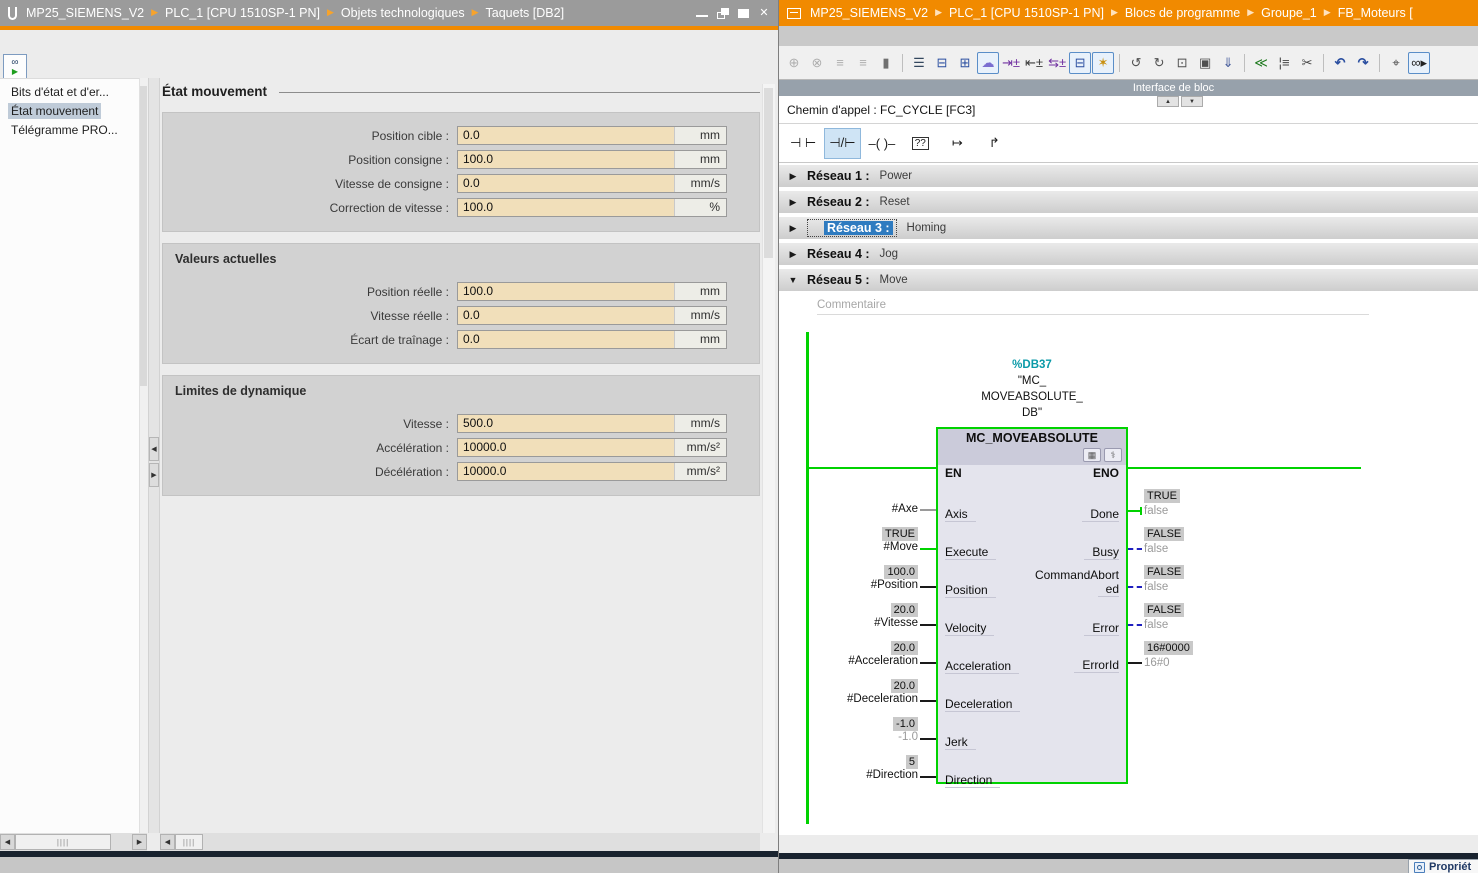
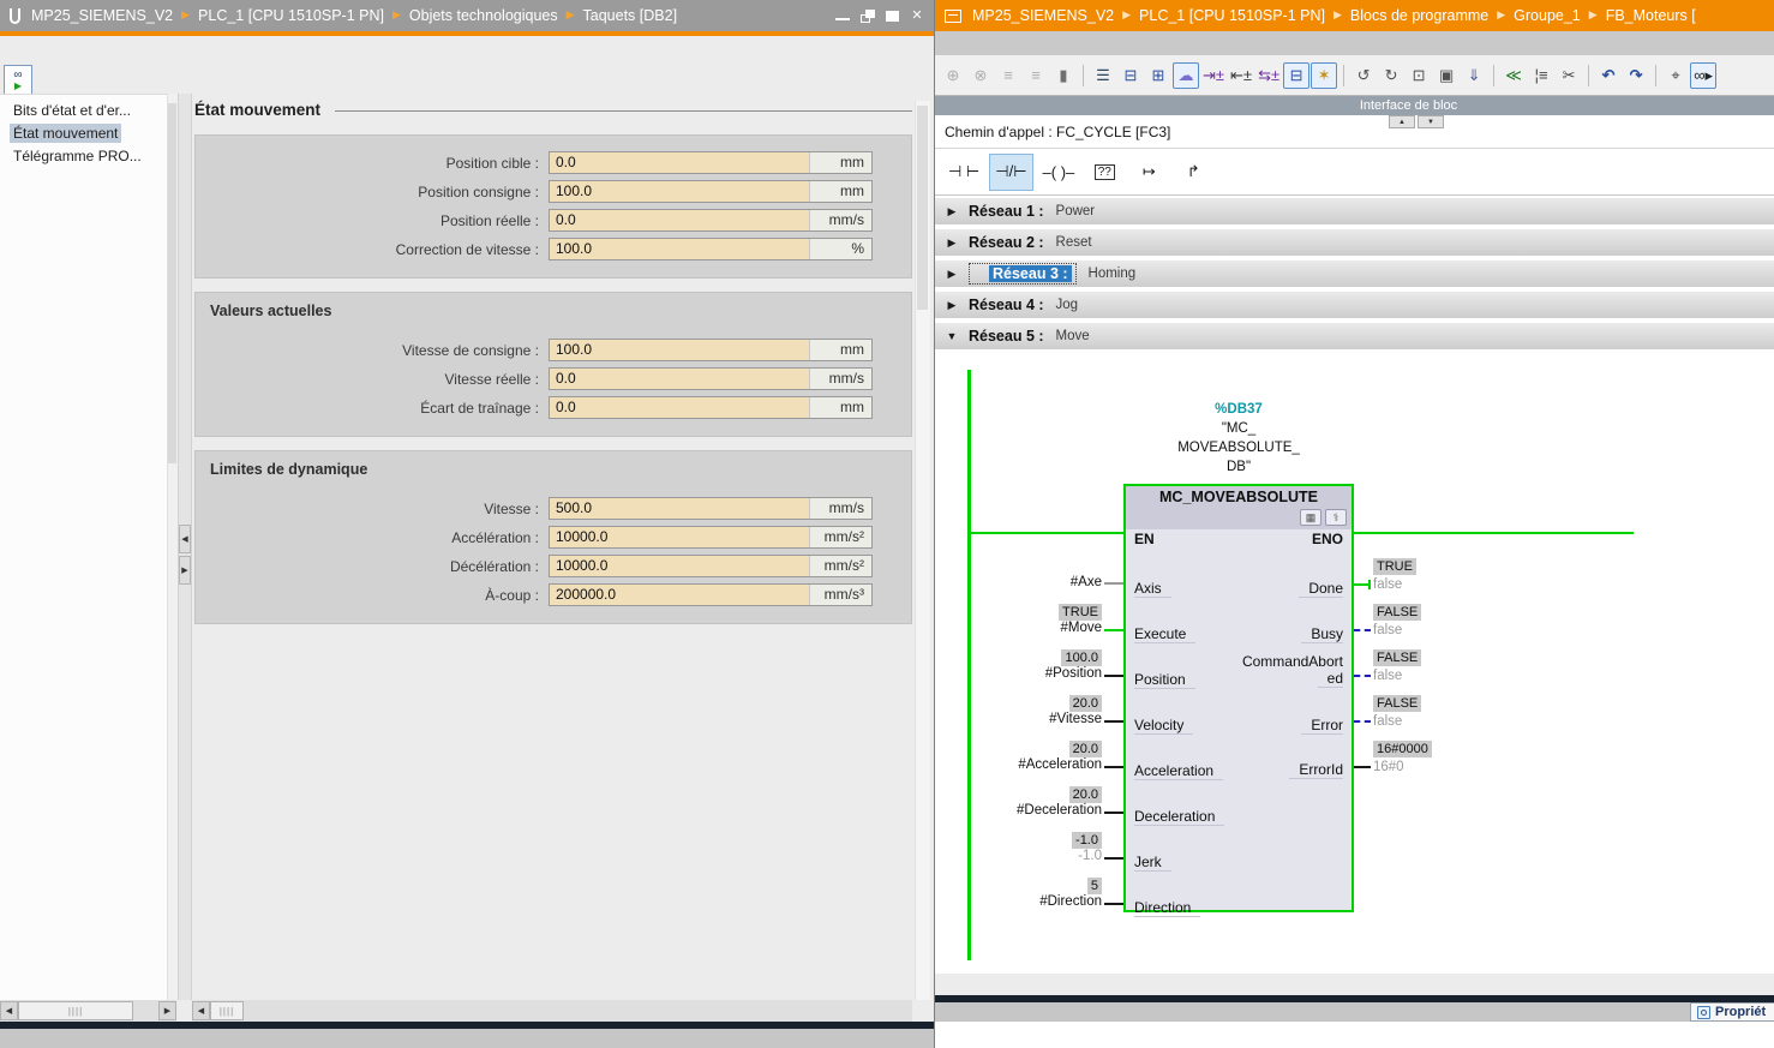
  MP25_SIEMENS_V2
  ▶
  PLC_1 [CPU 1510SP-1 PN]
  ▶
  Objets technologiques
  ▶
  Taquets [DB2]
  ✕
  ∞
  ▶
  Bits d'état et d'er...
  État mouvement
  Télégramme PRO...
  État mouvement
  Position cible :
  0.0
  mm
  Position consigne :
  100.0
  mm
- Vitesse de consigne :
+ Position réelle :
  0.0
  mm/s
  Correction de vitesse :
  100.0
  %
  Valeurs actuelles
- Position réelle :
+ Vitesse de consigne :
  100.0
  mm
  Vitesse réelle :
  0.0
  mm/s
  Écart de traînage :
  0.0
  mm
  Limites de dynamique
  Vitesse :
  500.0
  mm/s
  Accélération :
  10000.0
  mm/s²
  Décélération :
  10000.0
  mm/s²
+ À-coup :
+ 200000.0
+ mm/s³
  ||||
  ||||
  MP25_SIEMENS_V2
  ▶
  PLC_1 [CPU 1510SP-1 PN]
  ▶
  Blocs de programme
  ▶
  Groupe_1
  ▶
  FB_Moteurs [
  ⊕
  ⊗
  ≡
  ≡
  ▮
  ☰
  ⊟
  ⊞
  ☁
  ⇥±
  ⇤±
  ⇆±
  ⊟
  ✶
  ↺
  ↻
  ⊡
  ▣
  ⇓
  ≪
  ¦≡
  ✂
  ↶
  ↷
  ⌖
  ∞▸
  Interface de bloc
  Chemin d'appel : FC_CYCLE [FC3]
  ⊣ ⊢
  ⊣/⊢
  –( )–
  ??
  ↦
  ↱
  ▶
  Réseau 1 :
  Power
  ▶
  Réseau 2 :
  Reset
  ▶
  Réseau 3 :
  Homing
  ▶
  Réseau 4 :
  Jog
  ▼
  Réseau 5 :
  Move
- Commentaire
  %DB37
  "MC_
  MOVEABSOLUTE_
  DB"
  MC_MOVEABSOLUTE
  ▦
  ⚕
  EN
  ENO
  Axis
  Execute
  Position
  Velocity
  Acceleration
  Deceleration
  Jerk
  Direction
  Done
  Busy
  CommandAbort
  ed
  Error
  ErrorId
  #Axe
  TRUE
  #Move
  100.0
  #Position
  20.0
  #Vitesse
  20.0
  #Acceleration
  20.0
  #Deceleration
  -1.0
  -1.0
  5
  #Direction
  TRUE
  false
  FALSE
  false
  FALSE
  false
  FALSE
  false
  16#0000
  16#0
  Propriét
